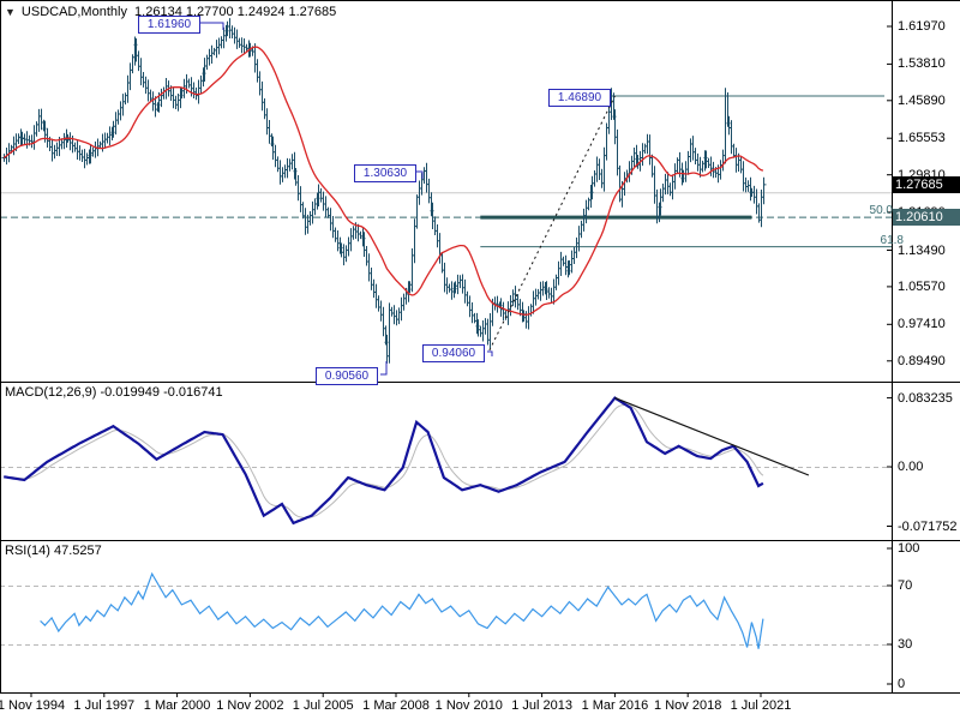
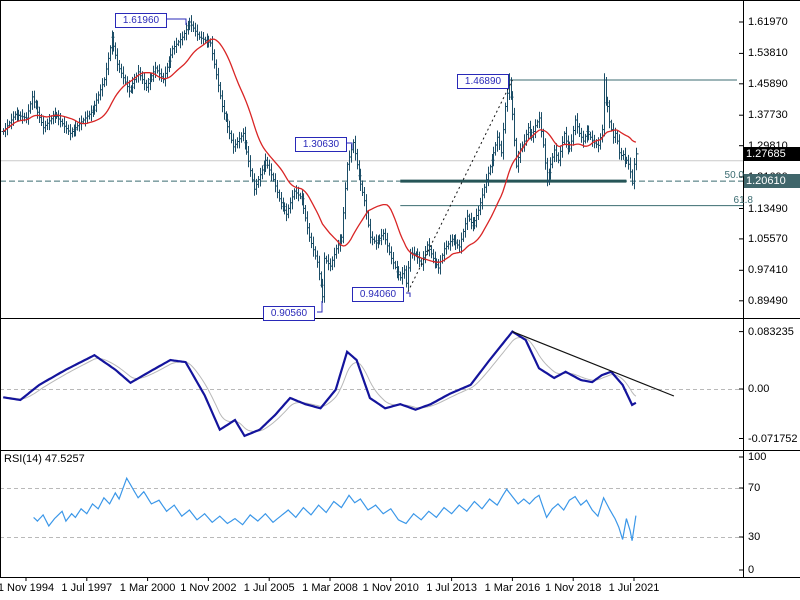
- ▼
- USDCAD,Monthly 1.26134 1.27700 1.24924 1.27685
- MACD(12,26,9) -0.019949 -0.016741
  RSI(14) 47.5257
  1.61970
  1.53810
  1.45890
- 1.65553
+ 1.37730
  1.29810
  1.13490
  1.05570
  0.97410
  0.89490
  0.083235
  0.00
  -0.071752
  100
  70
  30
  0
  1 Nov 1994
  1 Jul 1997
  1 Mar 2000
  1 Nov 2002
  1 Jul 2005
  1 Mar 2008
  1 Nov 2010
  1 Jul 2013
  1 Mar 2016
  1 Nov 2018
  1 Jul 2021
  1.27685
  1.20610
  50.0
  61.8
  1.61960
  1.30630
  0.90560
  0.94060
  1.46890
